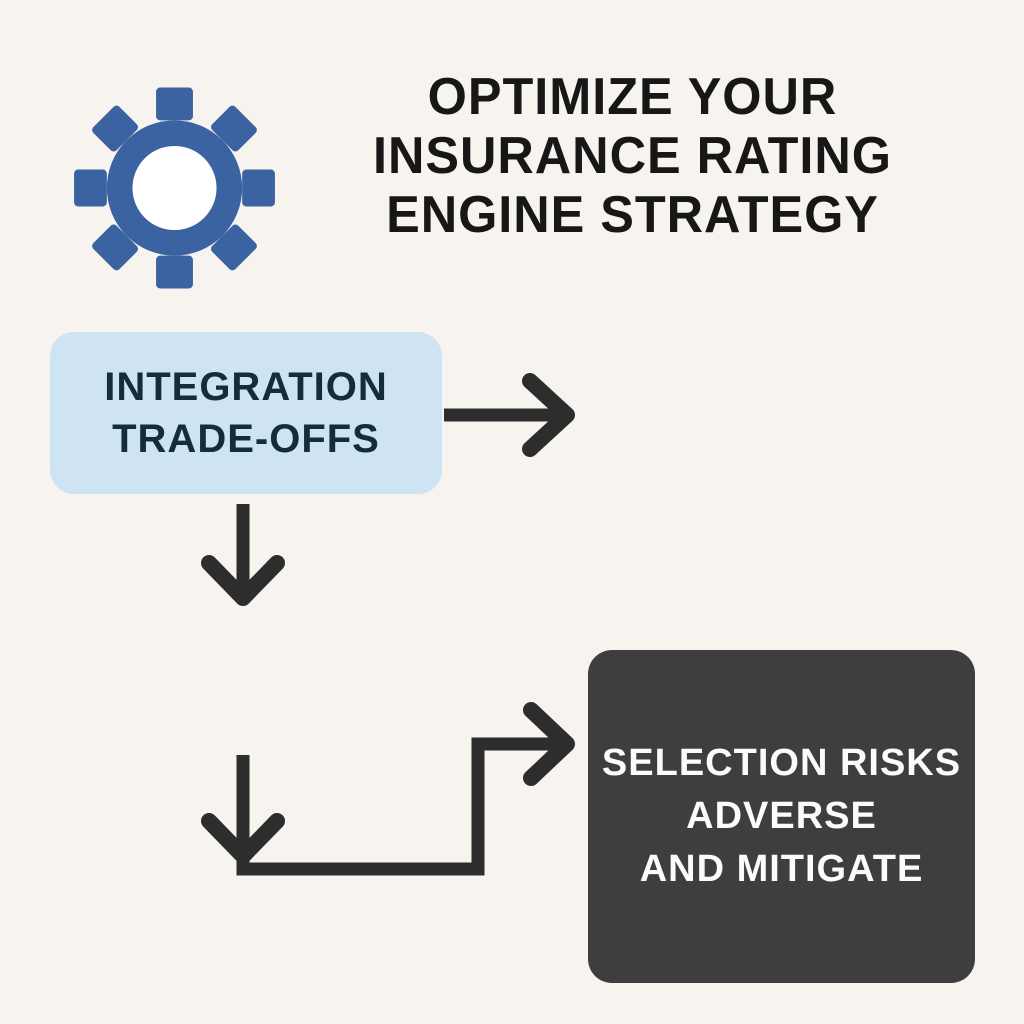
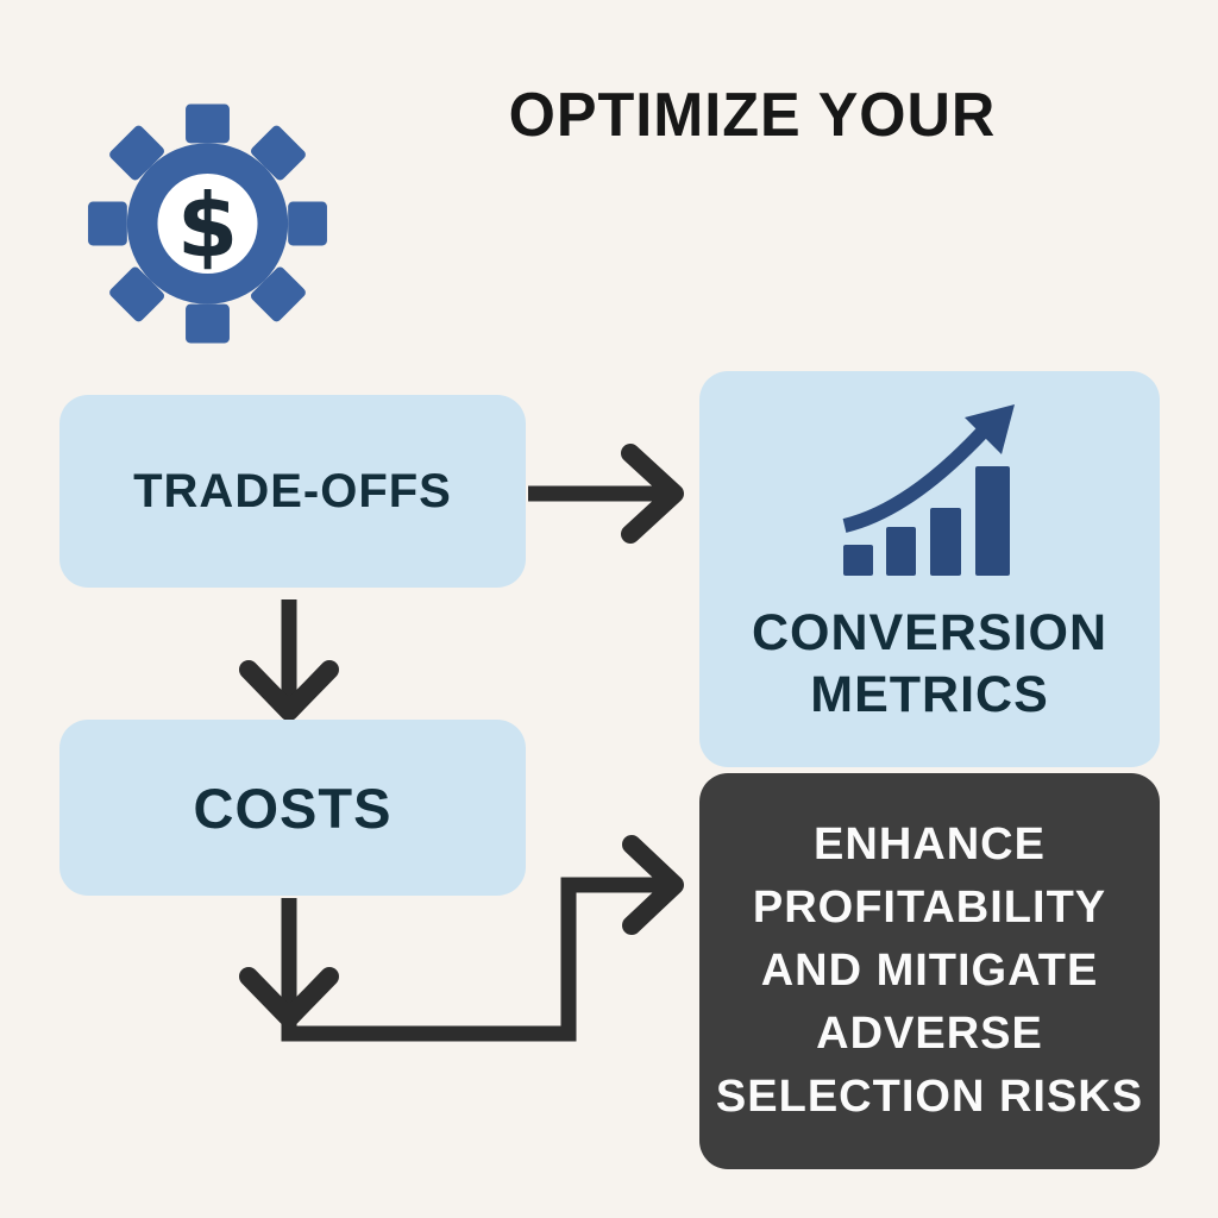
+ $
  OPTIMIZE YOUR
- INSURANCE RATING
- ENGINE STRATEGY
- INTEGRATION
  TRADE-OFFS
+ COSTS
+ CONVERSION
+ METRICS
+ ENHANCE
+ PROFITABILITY
- SELECTION RISKS
+ AND MITIGATE
  ADVERSE
- AND MITIGATE
+ SELECTION RISKS
